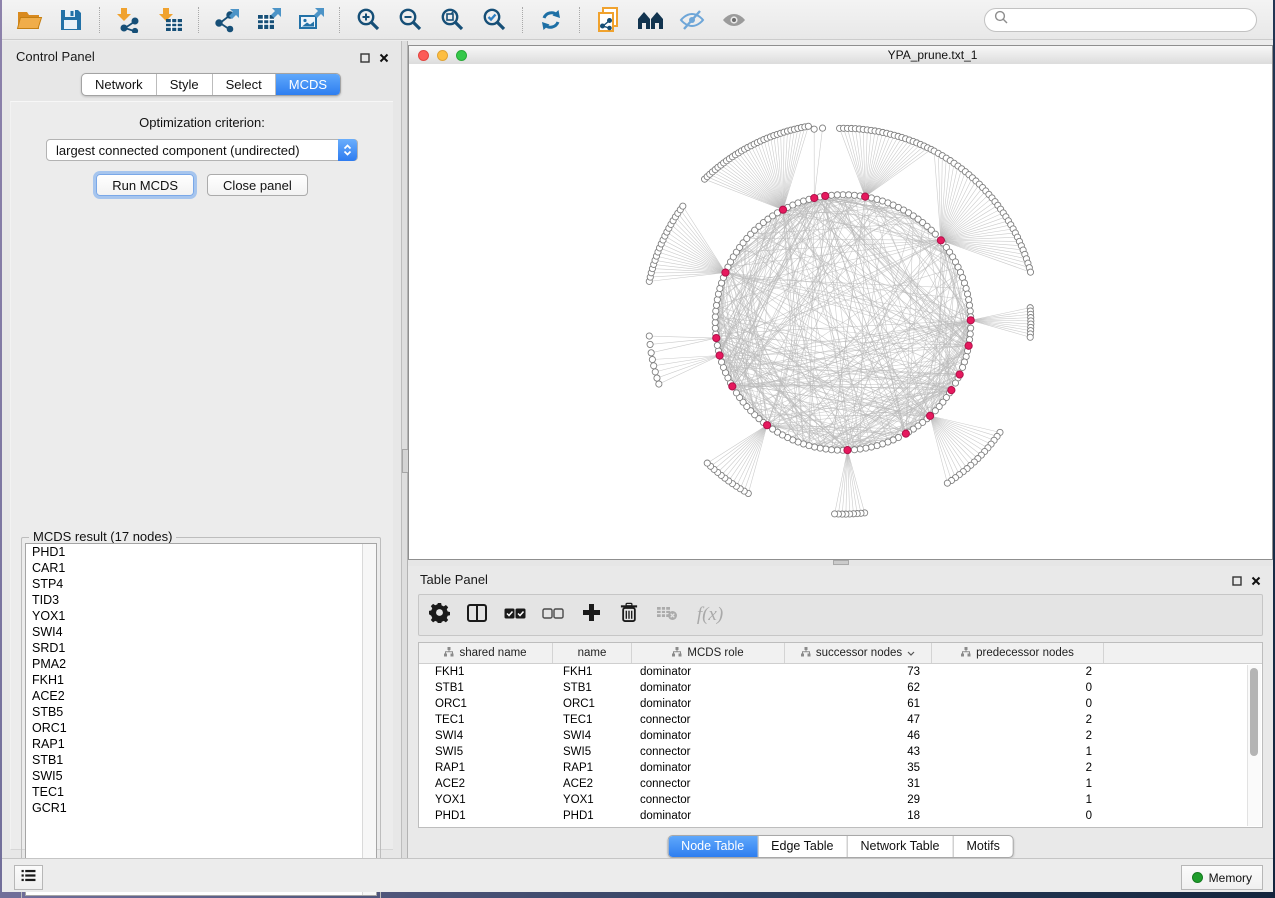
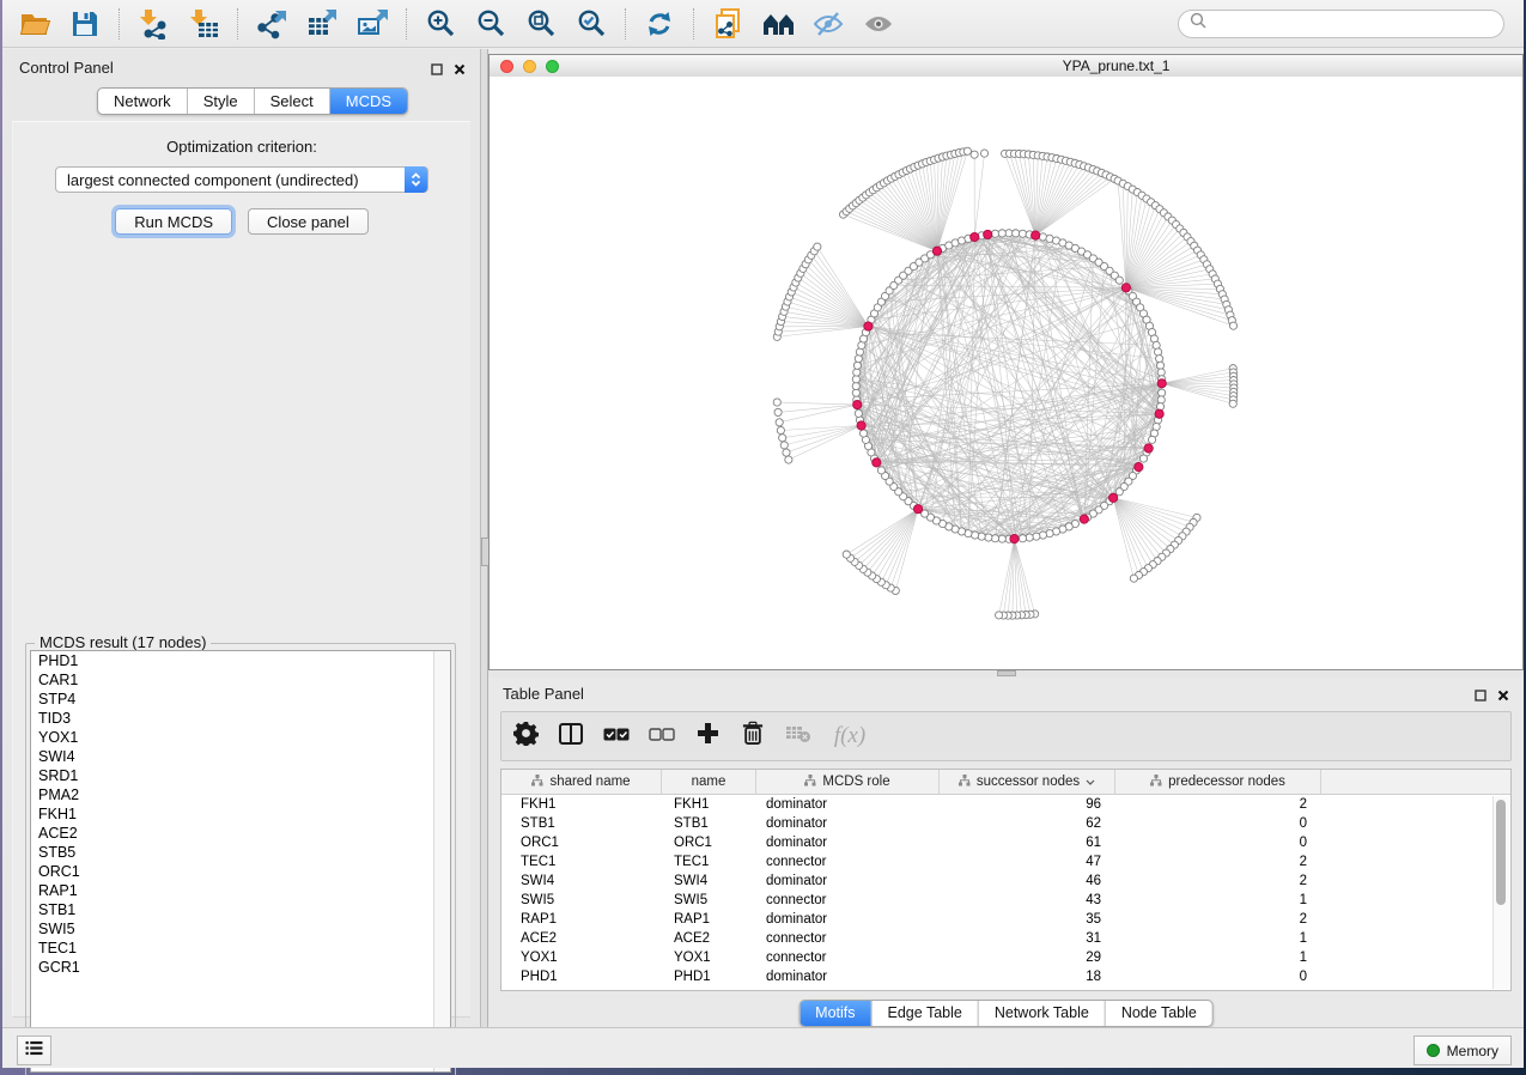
  Control Panel
  Network
  Style
  Select
  MCDS
  Optimization criterion:
  largest connected component (undirected)
  Run MCDS
  Close panel
  MCDS result (17 nodes)
  PHD1
  CAR1
  STP4
  TID3
  YOX1
  SWI4
  SRD1
  PMA2
  FKH1
  ACE2
  STB5
  ORC1
  RAP1
  STB1
  SWI5
  TEC1
  GCR1
  YPA_prune.txt_1
  Table Panel
  f(x)
  shared name
  name
  MCDS role
  successor nodes
  predecessor nodes
  FKH1
  FKH1
  dominator
- 73
+ 96
  2
  STB1
  STB1
  dominator
  62
  0
  ORC1
  ORC1
  dominator
  61
  0
  TEC1
  TEC1
  connector
  47
  2
  SWI4
  SWI4
  dominator
  46
  2
  SWI5
  SWI5
  connector
  43
  1
  RAP1
  RAP1
  dominator
  35
  2
  ACE2
  ACE2
  connector
  31
  1
  YOX1
  YOX1
  connector
  29
  1
  PHD1
  PHD1
  dominator
  18
  0
- Node Table
+ Motifs
  Edge Table
  Network Table
- Motifs
+ Node Table
  Memory
